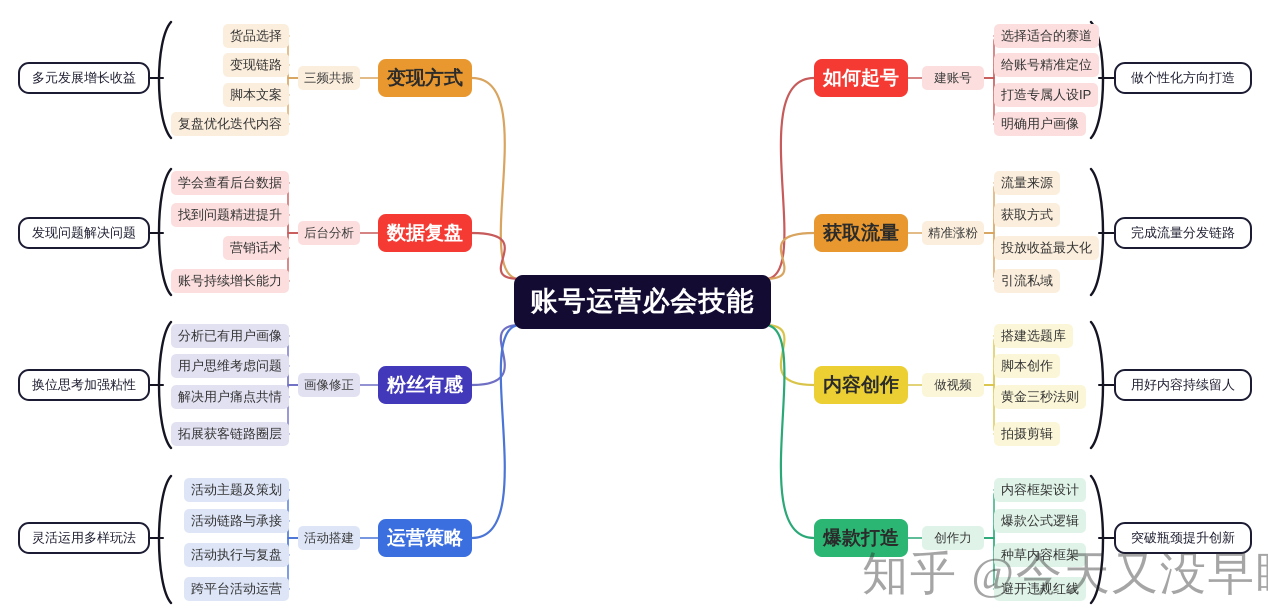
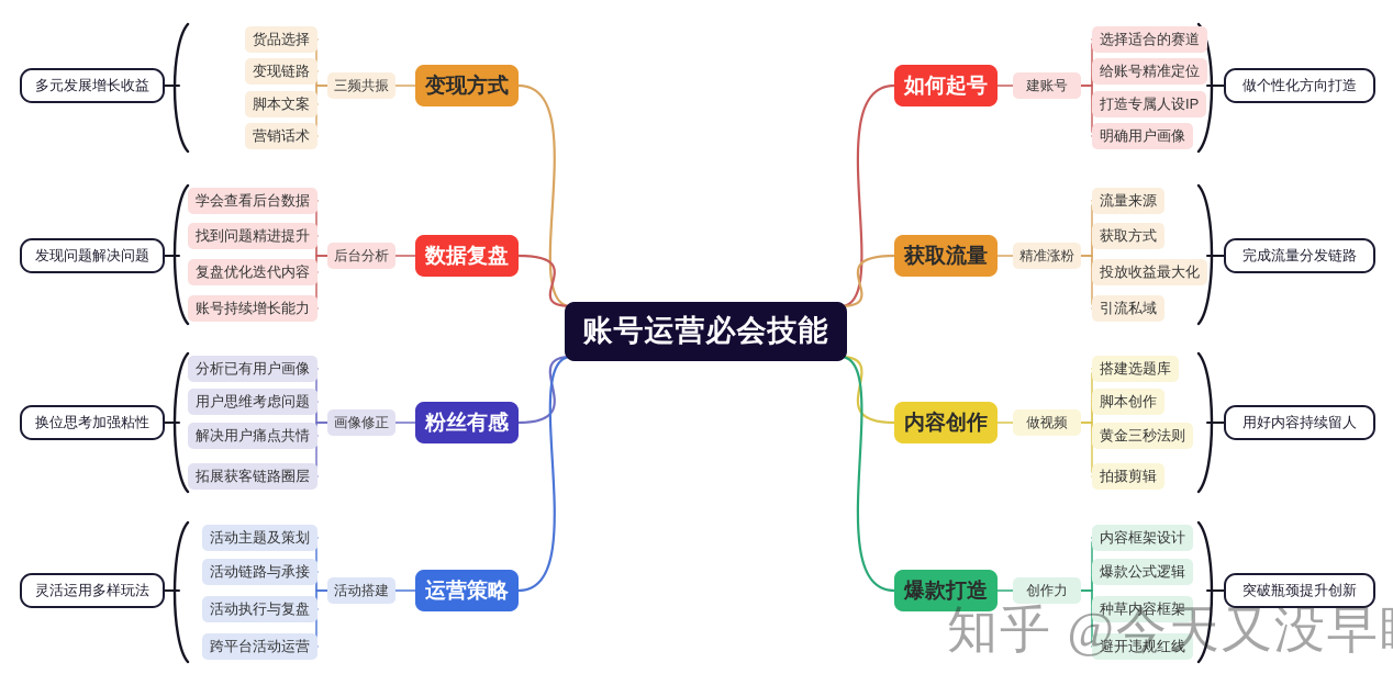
  账号运营必会技能
  变现方式
  三频共振
  货品选择
  变现链路
  脚本文案
- 复盘优化迭代内容
+ 营销话术
  多元发展增长收益
  数据复盘
  后台分析
  学会查看后台数据
  找到问题精进提升
- 营销话术
+ 复盘优化迭代内容
  账号持续增长能力
  发现问题解决问题
  粉丝有感
  画像修正
  分析已有用户画像
  用户思维考虑问题
  解决用户痛点共情
  拓展获客链路圈层
  换位思考加强粘性
  运营策略
  活动搭建
  活动主题及策划
  活动链路与承接
  活动执行与复盘
  跨平台活动运营
  灵活运用多样玩法
  如何起号
  建账号
  选择适合的赛道
  给账号精准定位
  打造专属人设IP
  明确用户画像
  做个性化方向打造
  获取流量
  精准涨粉
  流量来源
  获取方式
  投放收益最大化
  引流私域
  完成流量分发链路
  内容创作
  做视频
  搭建选题库
  脚本创作
  黄金三秒法则
  拍摄剪辑
  用好内容持续留人
  爆款打造
  创作力
  内容框架设计
  爆款公式逻辑
  种草内容框架
  避开违规红线
  突破瓶颈提升创新
  知乎 @今天又没早
